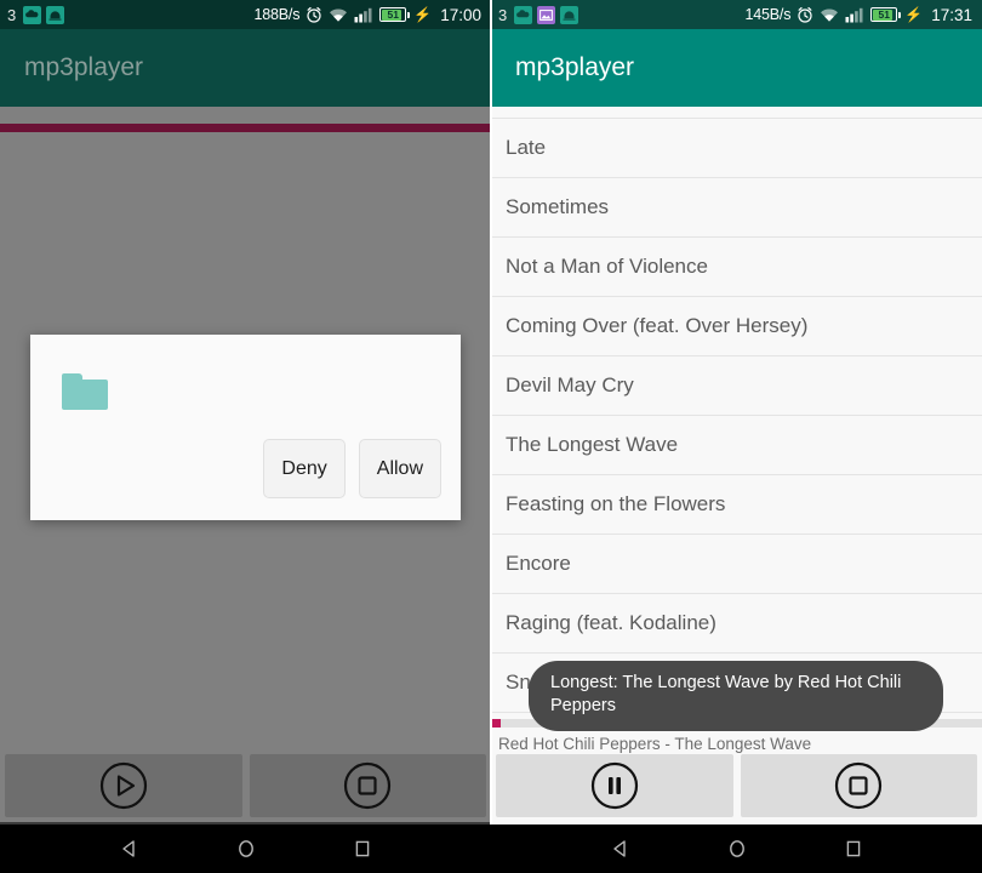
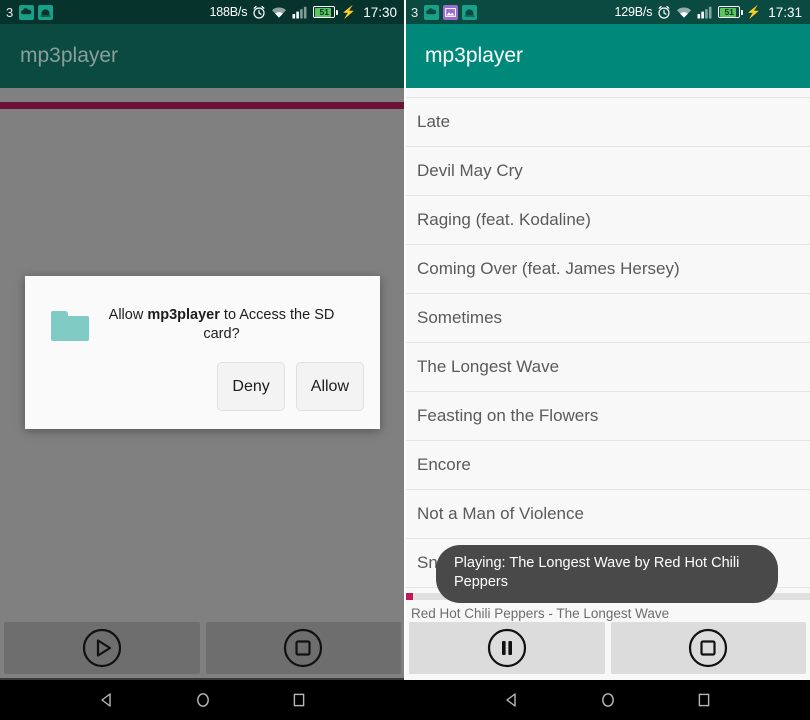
  3
  188B/s
  51
  ⚡
- 17:00
+ 17:30
  mp3player
+ Allow mp3player to Access the SD card?
  Deny
  Allow
  3
- 145B/s
+ 129B/s
  51
  ⚡
  17:31
  mp3player
  Late
- Sometimes
+ Devil May Cry
- Not a Man of Violence
+ Raging (feat. Kodaline)
- Coming Over (feat. Over Hersey)
+ Coming Over (feat. James Hersey)
- Devil May Cry
+ Sometimes
  The Longest Wave
  Feasting on the Flowers
  Encore
- Raging (feat. Kodaline)
+ Not a Man of Violence
  Red Hot Chili Peppers - The Longest Wave
- Longest: The Longest Wave by Red Hot Chili Peppers
+ Playing: The Longest Wave by Red Hot Chili Peppers
